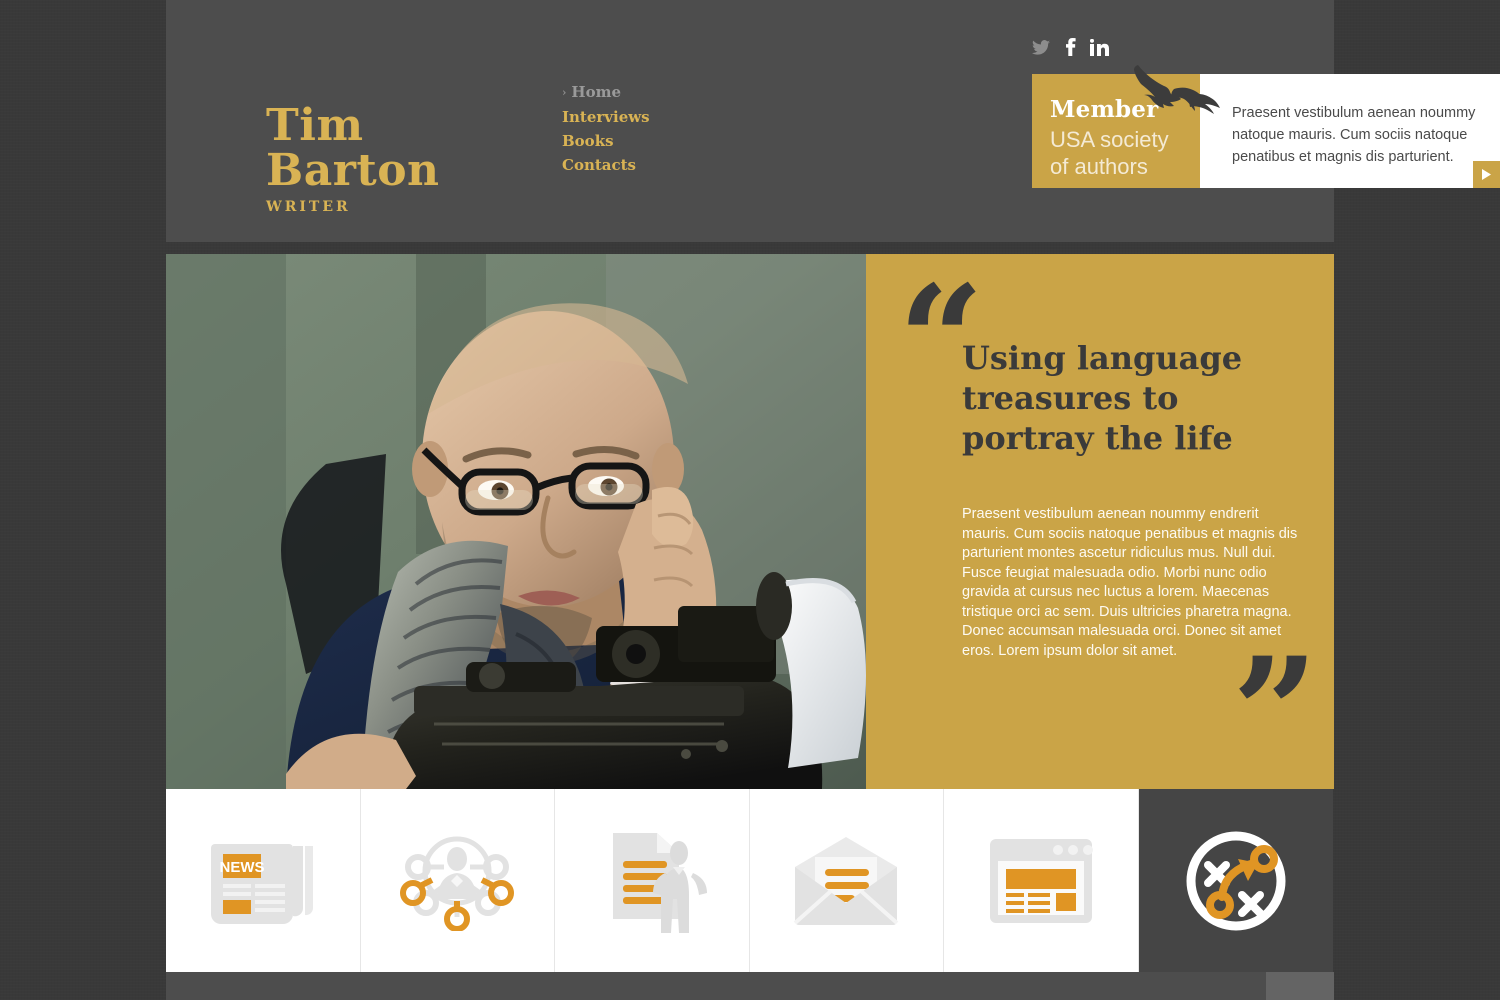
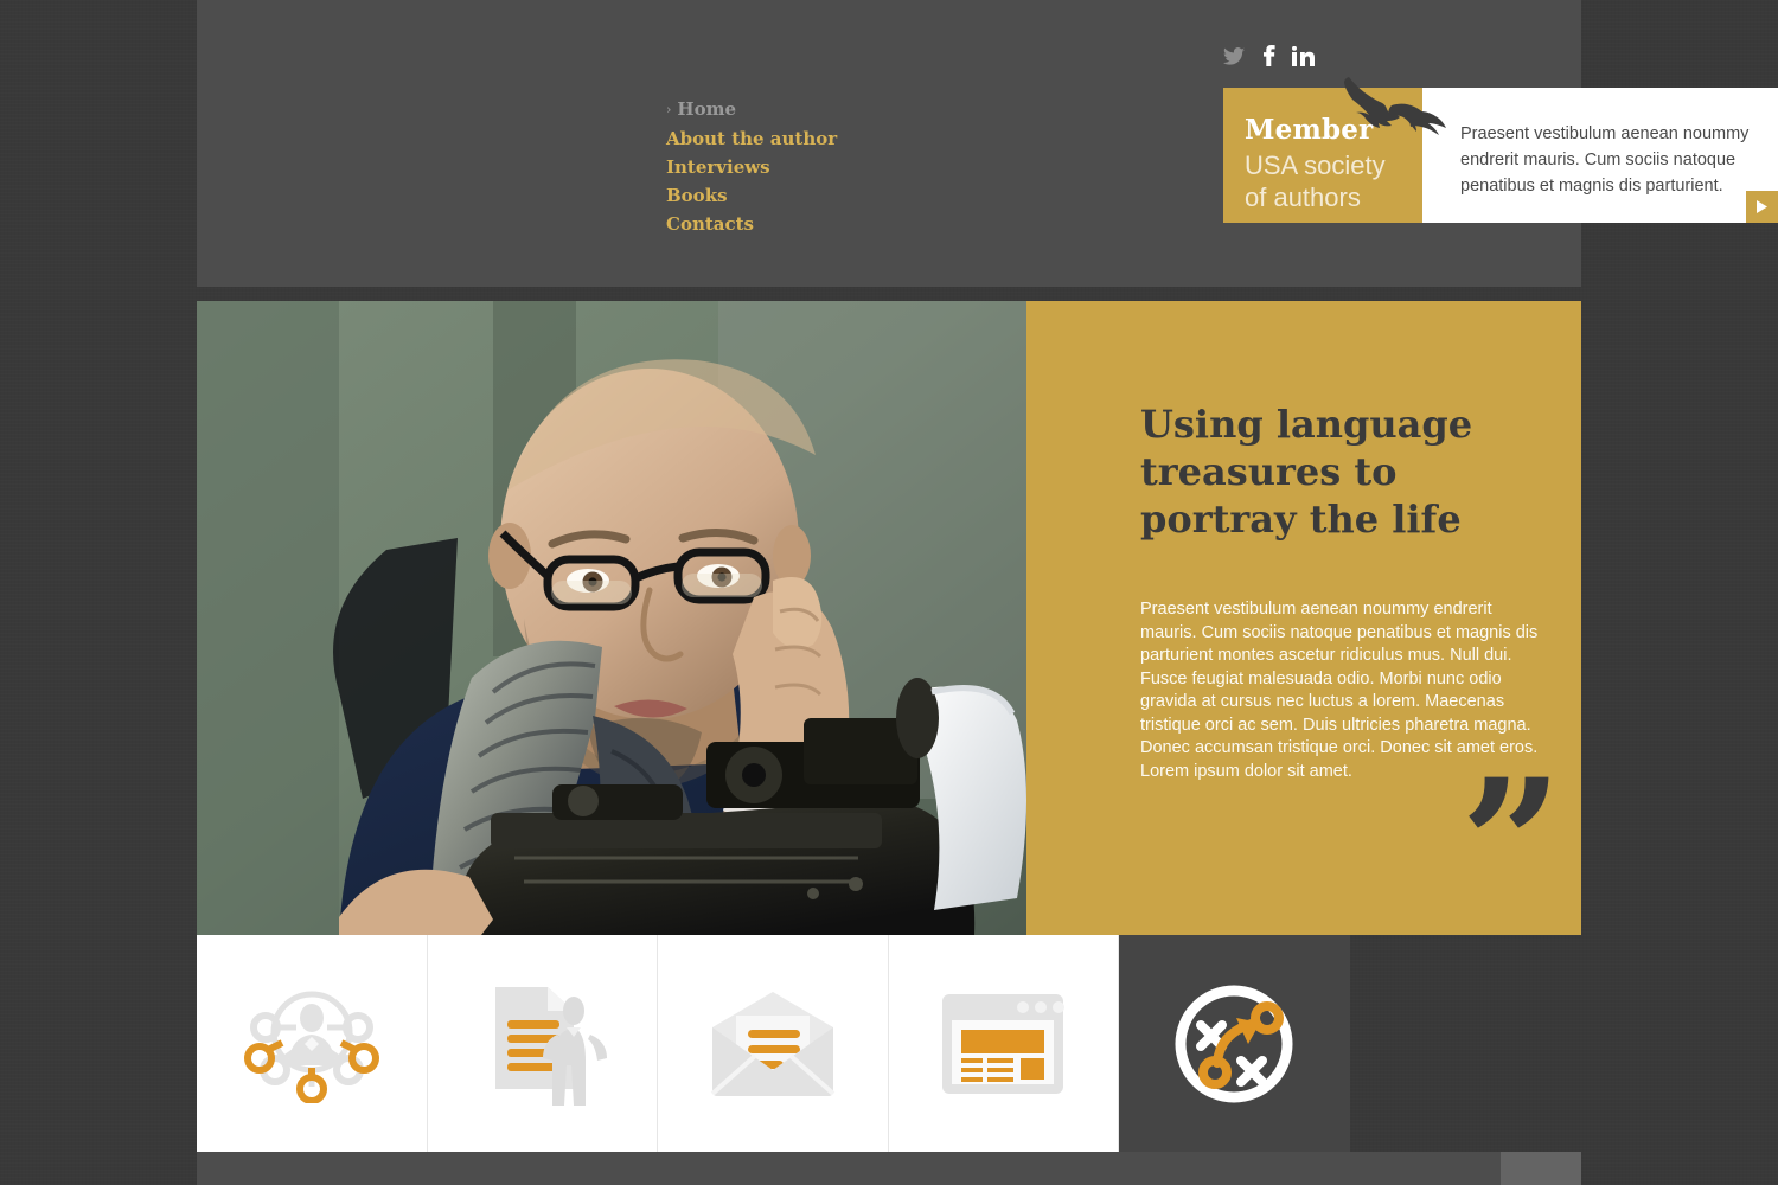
- Tim
- Barton
- WRITER
  › Home
+ About the author
  Interviews
  Books
  Contacts
  Member
  USA society
  of authors
- Praesent vestibulum aenean noummy natoque mauris. Cum sociis natoque penatibus et magnis dis parturient.
+ Praesent vestibulum aenean noummy endrerit mauris. Cum sociis natoque penatibus et magnis dis parturient.
- “
  Using language treasures to portray the life
- Praesent vestibulum aenean noummy endrerit mauris. Cum sociis natoque penatibus et magnis dis parturient montes ascetur ridiculus mus. Null dui. Fusce feugiat malesuada odio. Morbi nunc odio gravida at cursus nec luctus a lorem. Maecenas tristique orci ac sem. Duis ultricies pharetra magna. Donec accumsan malesuada orci. Donec sit amet eros. Lorem ipsum dolor sit amet.
+ Praesent vestibulum aenean noummy endrerit mauris. Cum sociis natoque penatibus et magnis dis parturient montes ascetur ridiculus mus. Null dui. Fusce feugiat malesuada odio. Morbi nunc odio gravida at cursus nec luctus a lorem. Maecenas tristique orci ac sem. Duis ultricies pharetra magna. Donec accumsan tristique orci. Donec sit amet eros. Lorem ipsum dolor sit amet.
  ”
- NEWS
